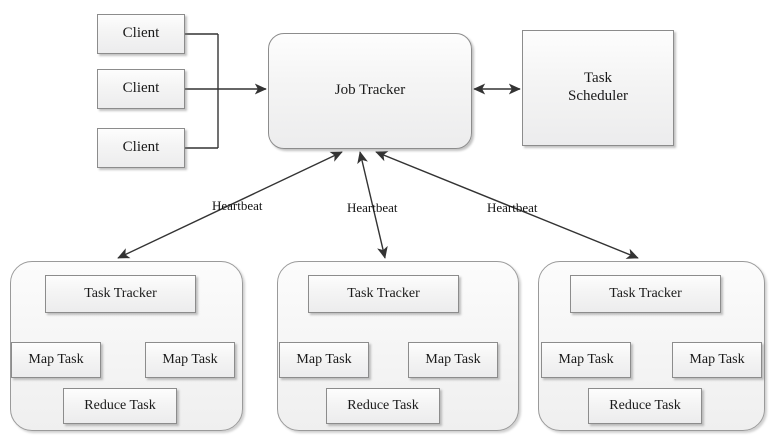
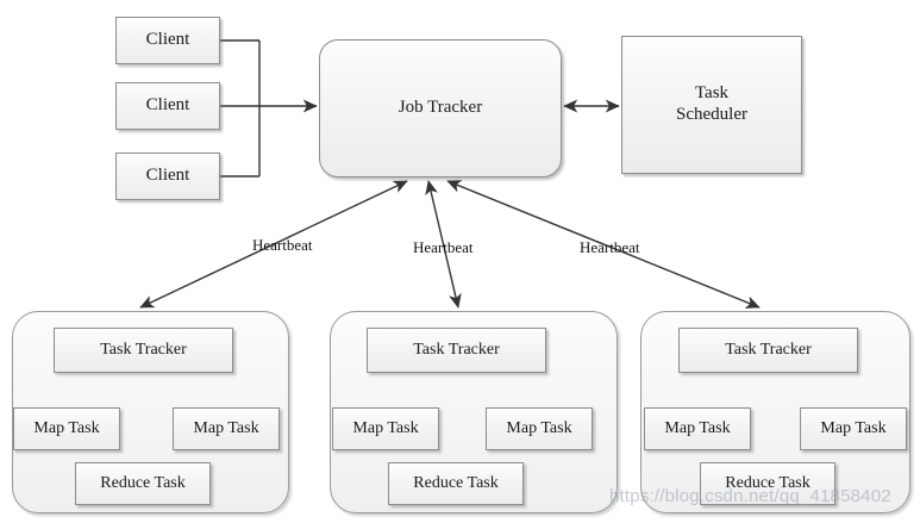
  Client
  Client
  Client
  Job Tracker
  Task
  Scheduler
  Heartbeat
  Heartbeat
  Heartbeat
  Task Tracker
  Map Task
  Map Task
  Reduce Task
  Task Tracker
  Map Task
  Map Task
  Reduce Task
  Task Tracker
  Map Task
  Map Task
  Reduce Task
+ https://blog.csdn.net/qq_41858402
